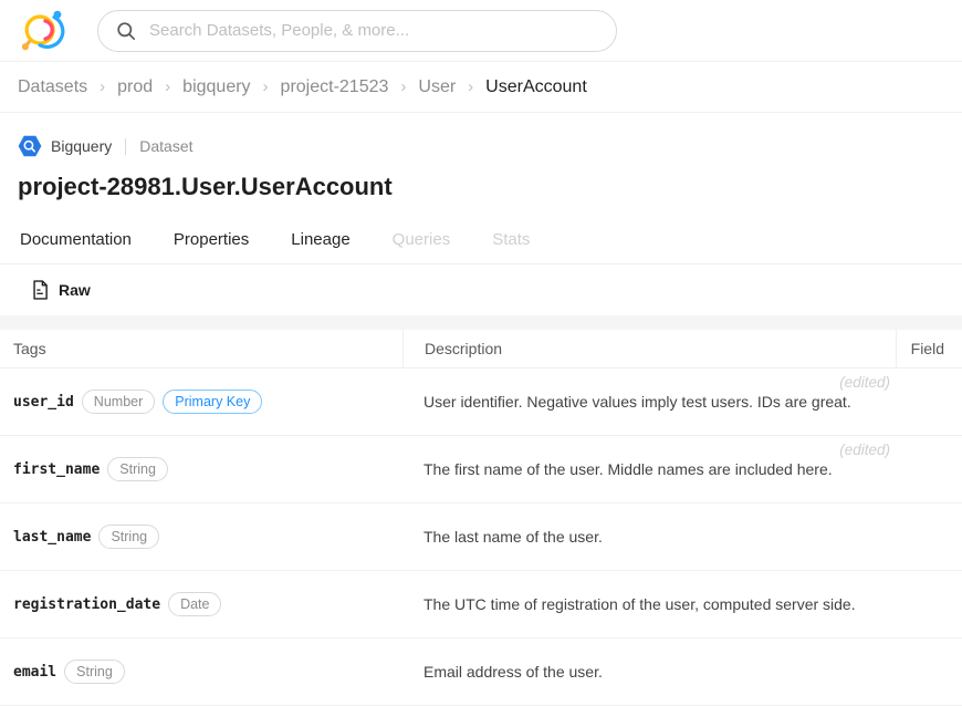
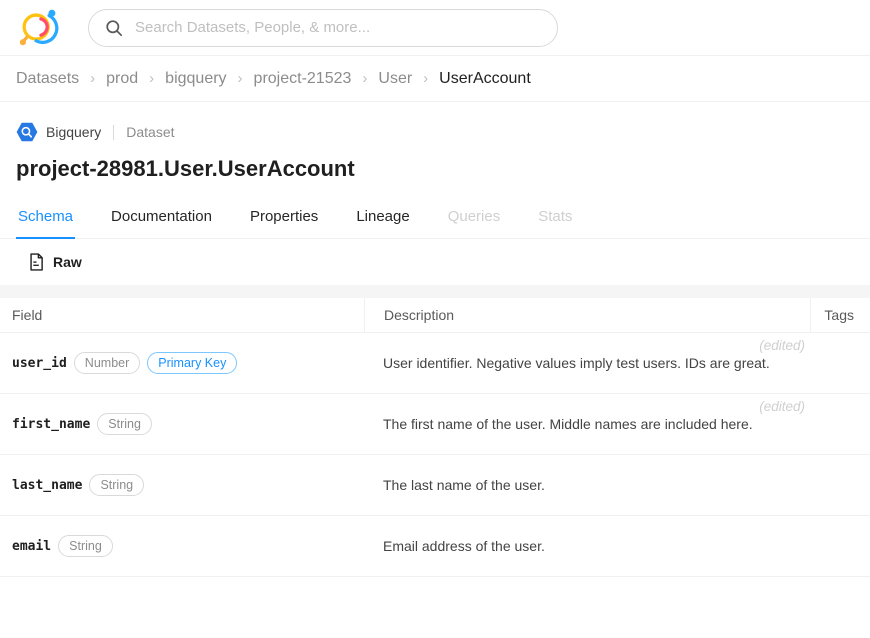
  Search Datasets, People, & more...
  Datasets
  ›
  prod
  ›
  bigquery
  ›
  project-21523
  ›
  User
  ›
  UserAccount
  Bigquery
  Dataset
  project-28981.User.UserAccount
+ Schema
  Documentation
  Properties
  Lineage
  Queries
  Stats
  Raw
- Tags
+ Field
  Description
- Field
+ Tags
  user_id
  Number
  Primary Key
  (edited)
  User identifier. Negative values imply test users. IDs are great.
  first_name
  String
  (edited)
  The first name of the user. Middle names are included here.
  last_name
  String
  The last name of the user.
- registration_date
- Date
- The UTC time of registration of the user, computed server side.
  email
  String
  Email address of the user.
